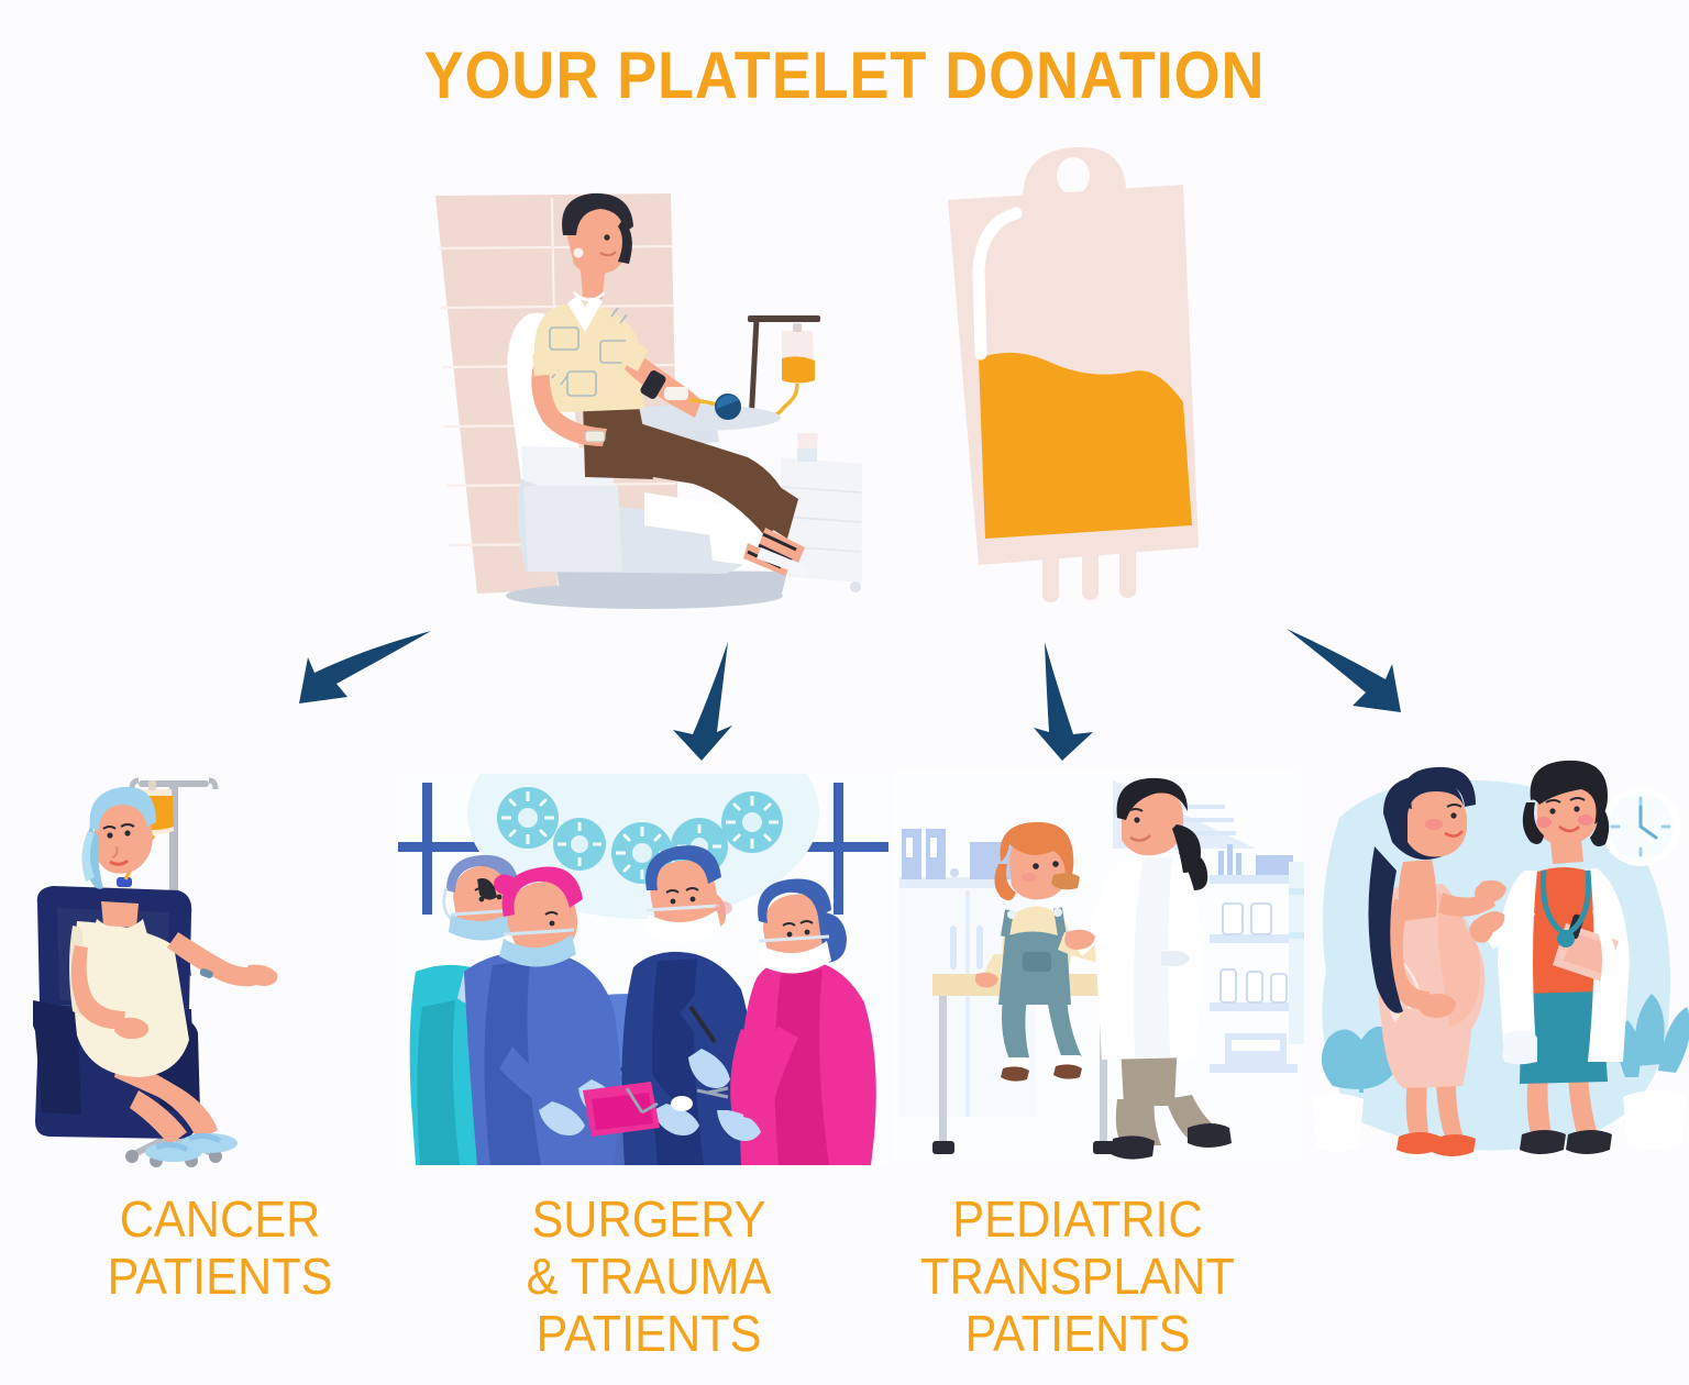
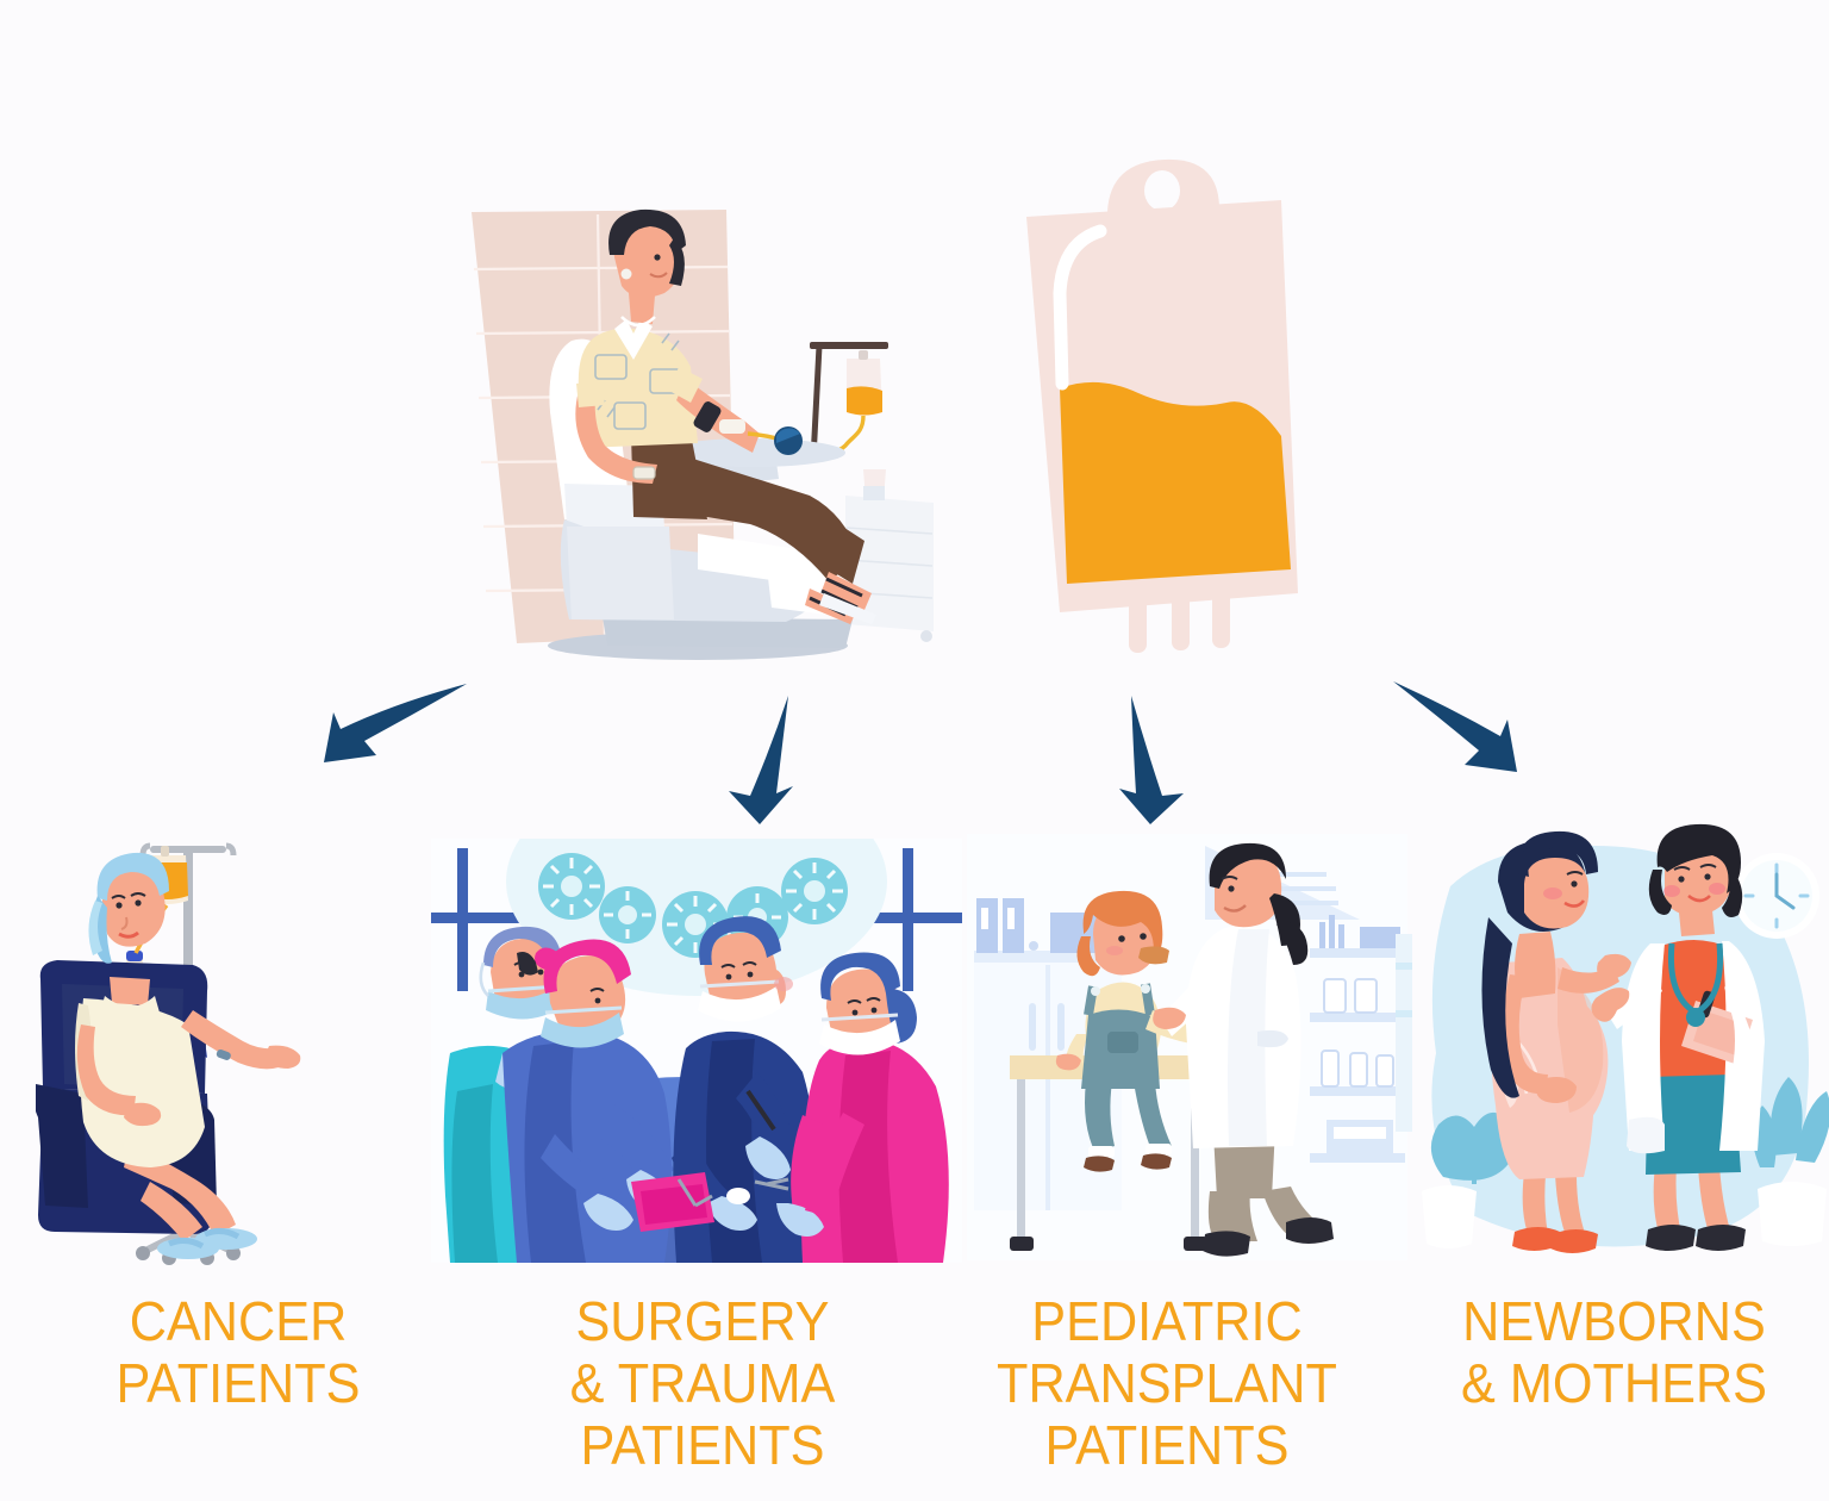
- YOUR PLATELET DONATION
  CANCER
  PATIENTS
  SURGERY
  & TRAUMA
  PATIENTS
  PEDIATRIC
  TRANSPLANT
  PATIENTS
+ NEWBORNS
+ & MOTHERS
